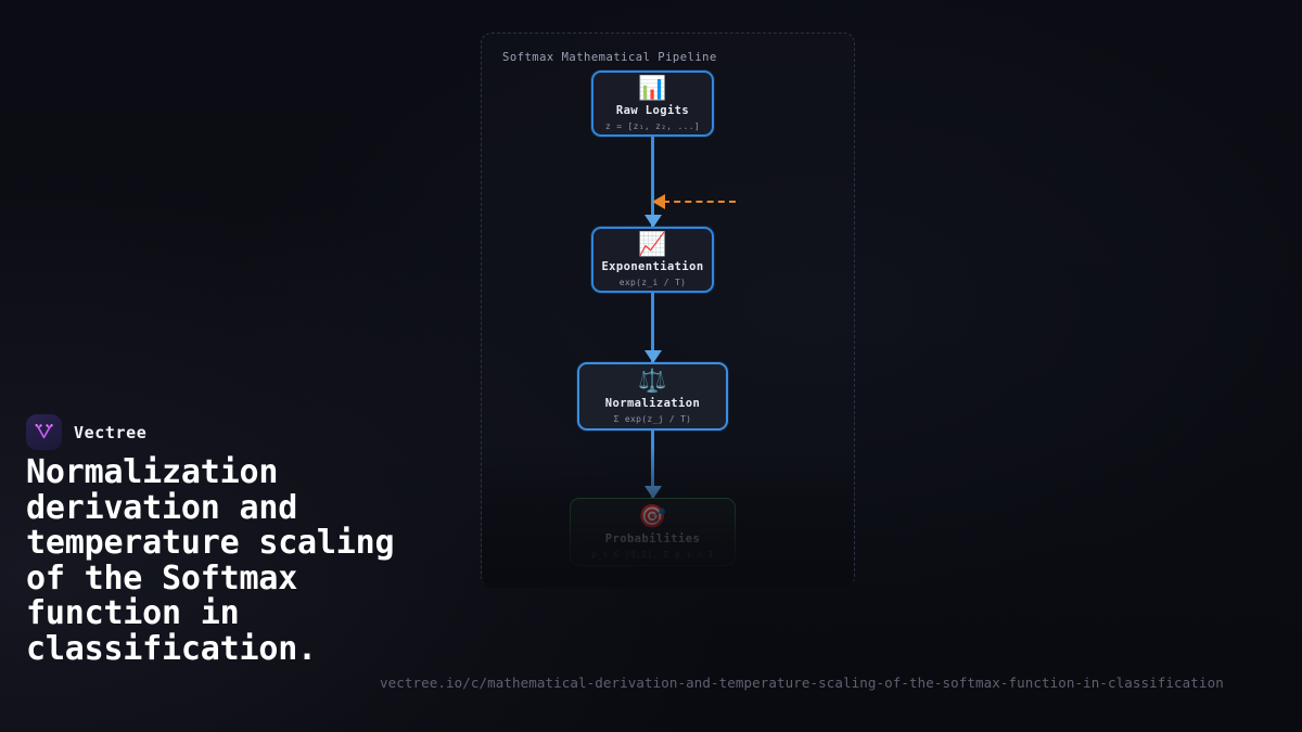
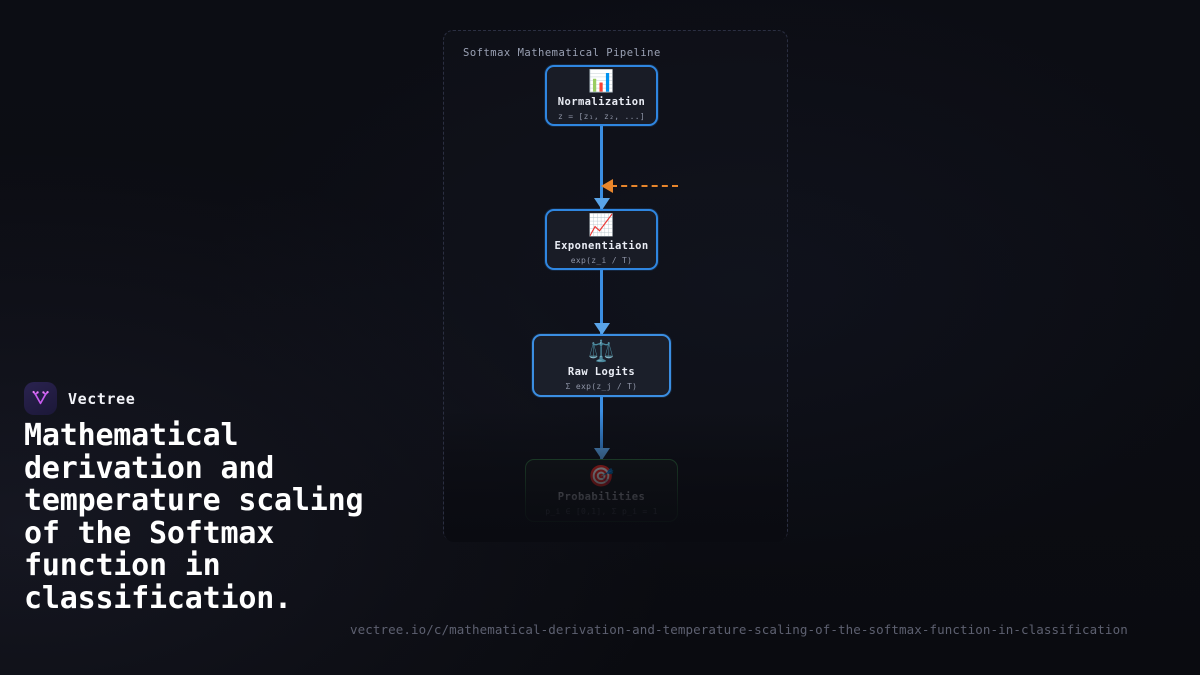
  Softmax Mathematical Pipeline
  📊
- Raw Logits
+ Normalization
  z = [z₁, z₂, ...]
  📈
  Exponentiation
  exp(z_i / T)
  ⚖️
- Normalization
+ Raw Logits
  Σ exp(z_j / T)
  Vectree
- Normalization derivation and temperature scaling of the Softmax function in classification.
+ Mathematical derivation and temperature scaling of the Softmax function in classification.
  vectree.io/c/mathematical-derivation-and-temperature-scaling-of-the-softmax-function-in-classification
